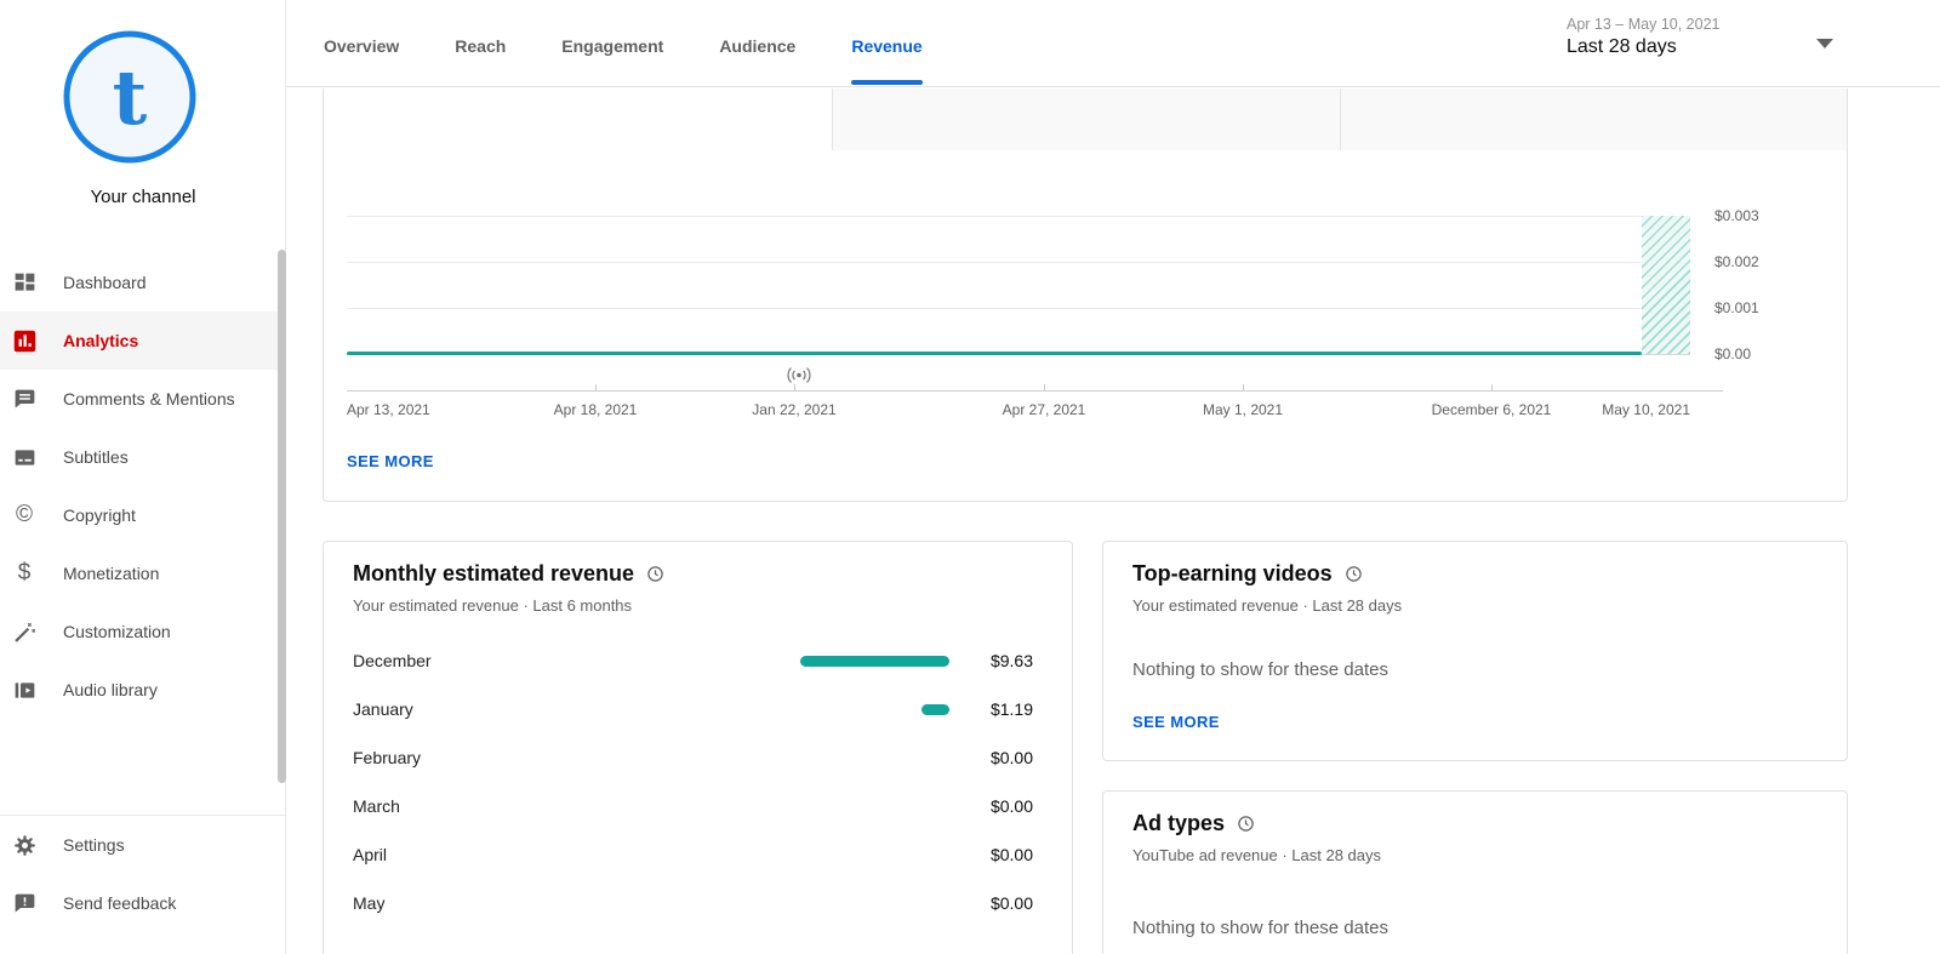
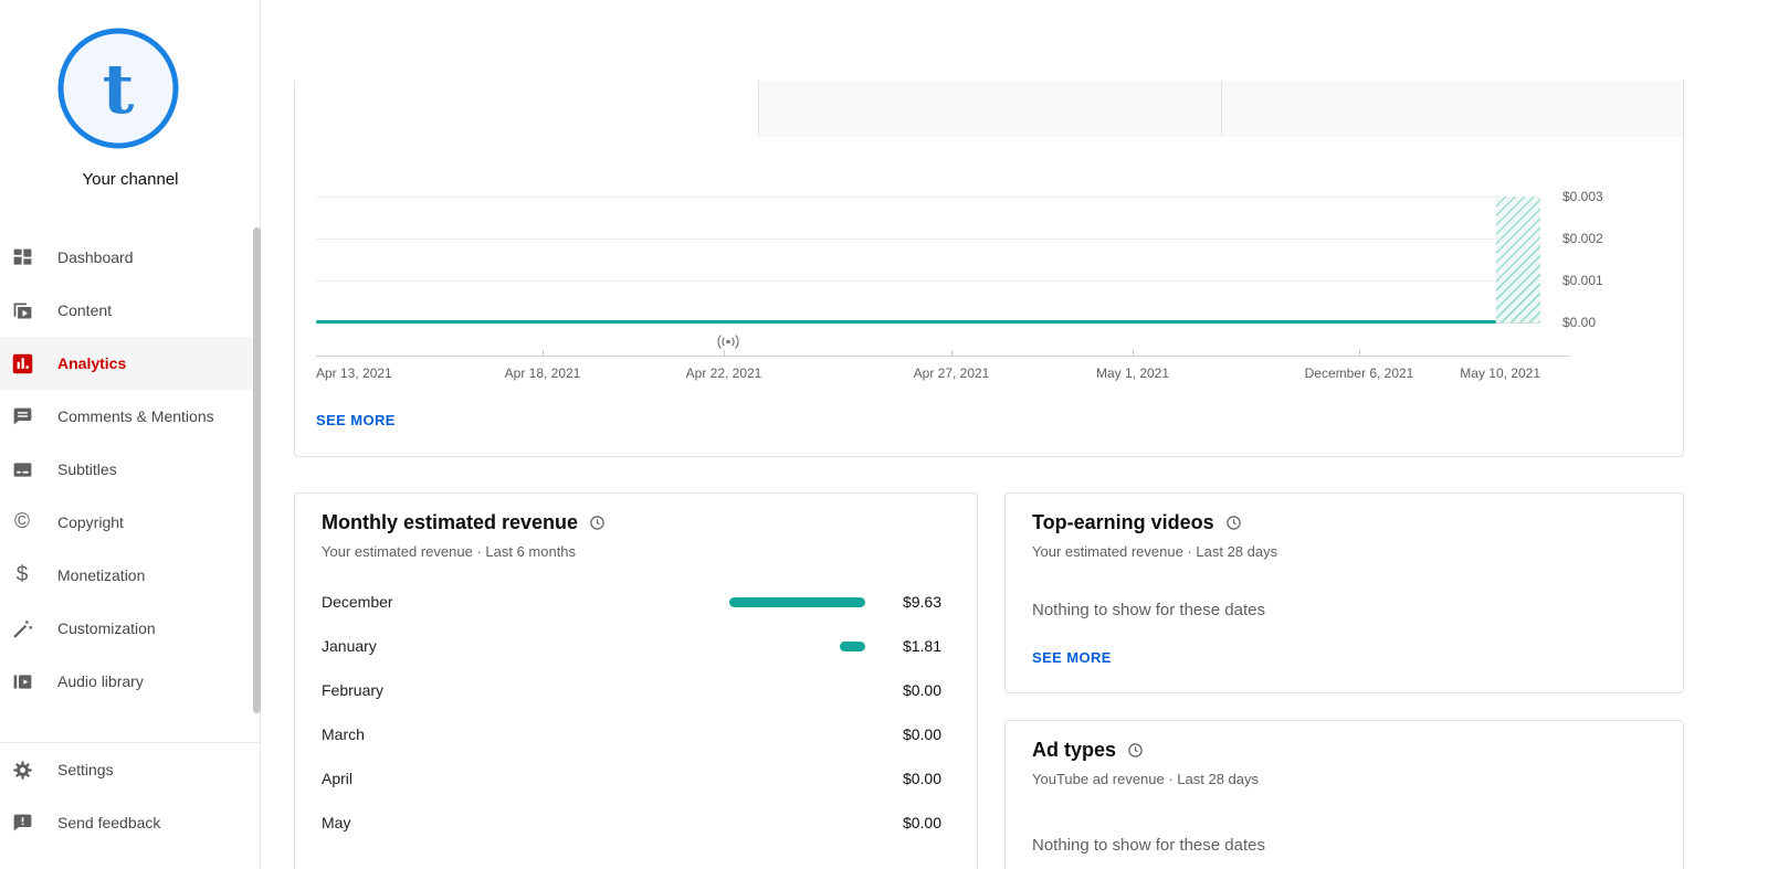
  t
  Your channel
  Dashboard
+ Content
  Analytics
  Comments & Mentions
  Subtitles
  ©
  Copyright
  $
  Monetization
  Customization
  Audio library
  Settings
  Send feedback
- Overview
- Reach
- Engagement
- Audience
- Revenue
- Apr 13 – May 10, 2021
- Last 28 days
  $0.003
  $0.002
  $0.001
  $0.00
  Apr 13, 2021
  Apr 18, 2021
- Jan 22, 2021
+ Apr 22, 2021
  Apr 27, 2021
  May 1, 2021
  December 6, 2021
  May 10, 2021
  SEE MORE
  Monthly estimated revenue
  Your estimated revenue · Last 6 months
  December
  $9.63
  January
- $1.19
+ $1.81
  February
  $0.00
  March
  $0.00
  April
  $0.00
  May
  $0.00
  Top-earning videos
  Your estimated revenue · Last 28 days
  Nothing to show for these dates
  SEE MORE
  Ad types
  YouTube ad revenue · Last 28 days
  Nothing to show for these dates
